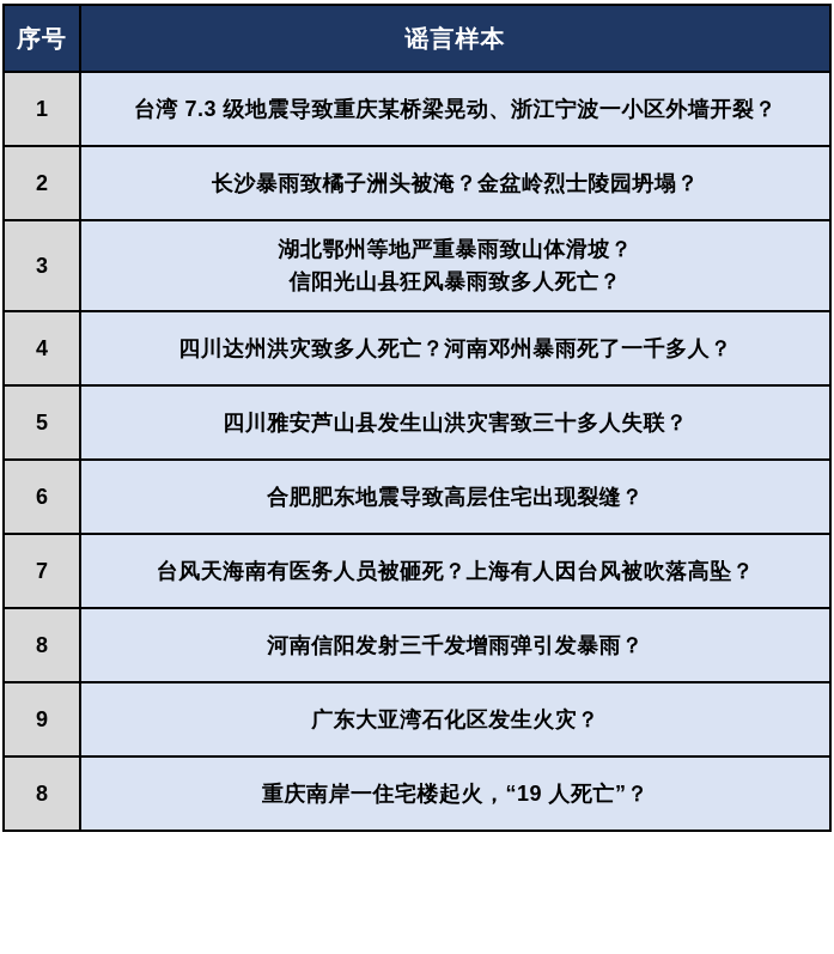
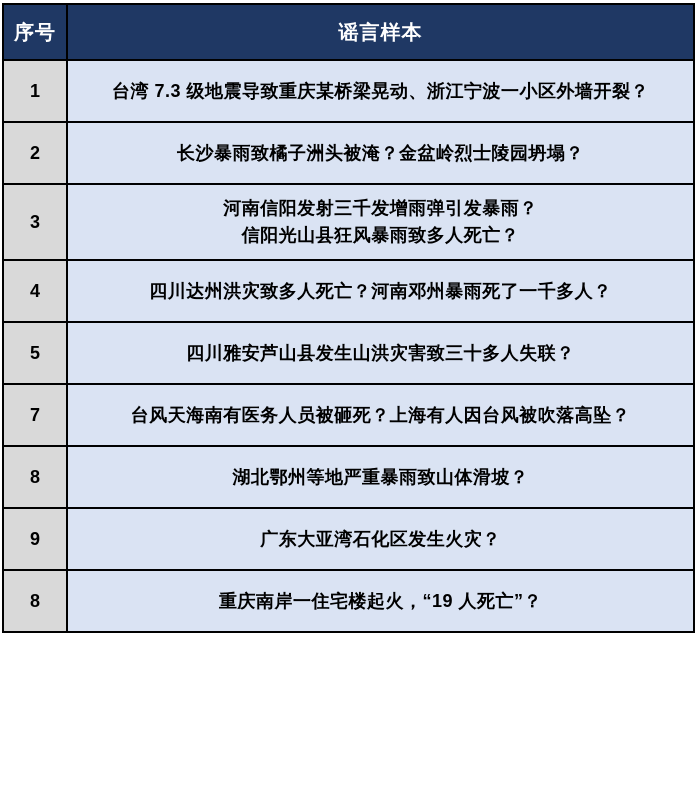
  序号	谣言样本
  1	台湾 7.3 级地震导致重庆某桥梁晃动、浙江宁波一小区外墙开裂？
  2	长沙暴雨致橘子洲头被淹？金盆岭烈士陵园坍塌？
- 3	湖北鄂州等地严重暴雨致山体滑坡？信阳光山县狂风暴雨致多人死亡？
+ 3	河南信阳发射三千发增雨弹引发暴雨？信阳光山县狂风暴雨致多人死亡？
  4	四川达州洪灾致多人死亡？河南邓州暴雨死了一千多人？
  5	四川雅安芦山县发生山洪灾害致三十多人失联？
- 6	合肥肥东地震导致高层住宅出现裂缝？
  7	台风天海南有医务人员被砸死？上海有人因台风被吹落高坠？
- 8	河南信阳发射三千发增雨弹引发暴雨？
+ 8	湖北鄂州等地严重暴雨致山体滑坡？
  9	广东大亚湾石化区发生火灾？
  8	重庆南岸一住宅楼起火，“19 人死亡”？
